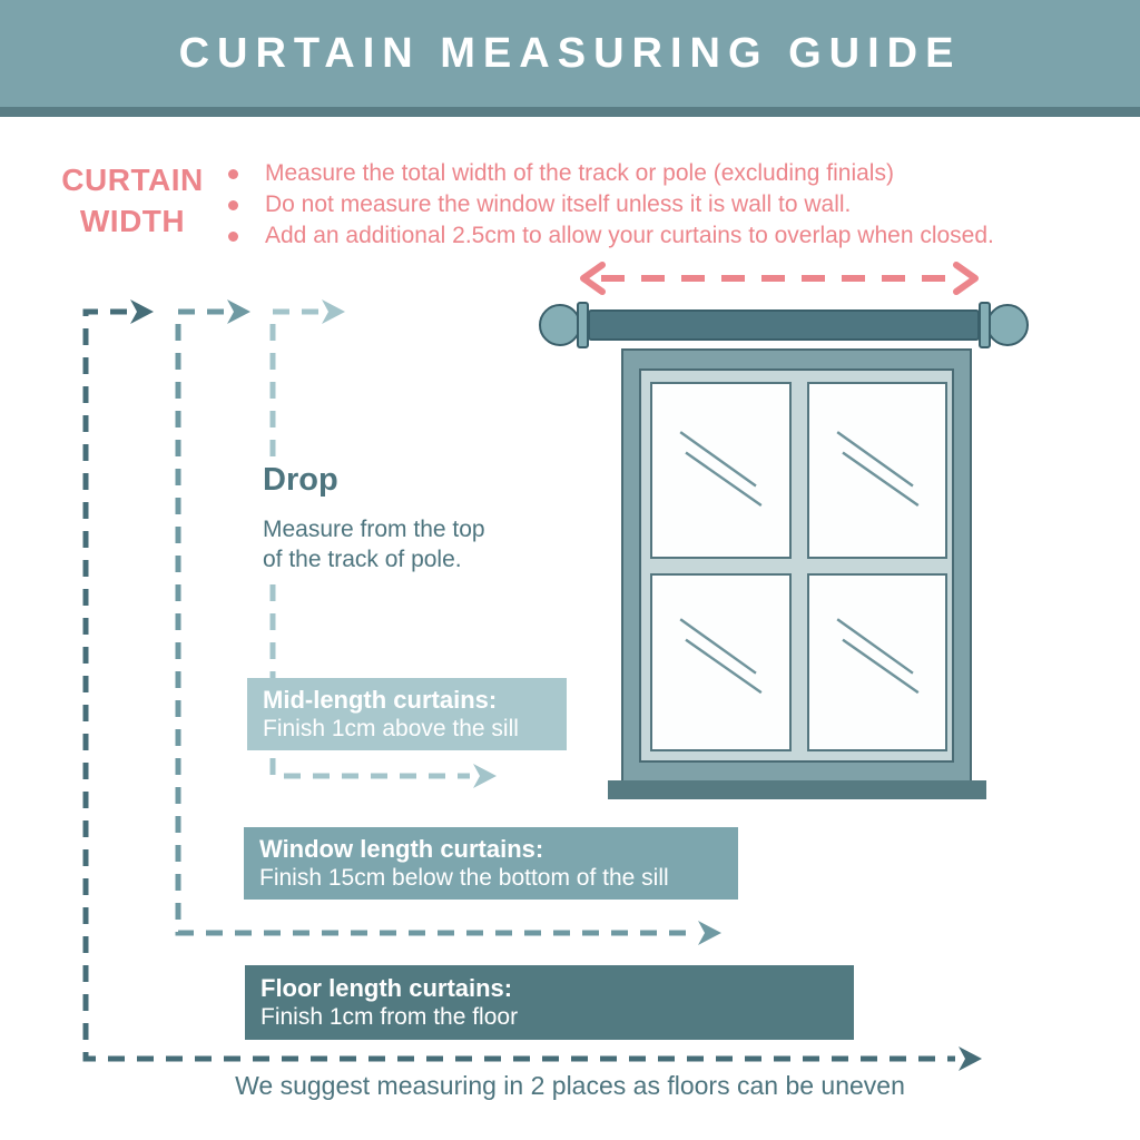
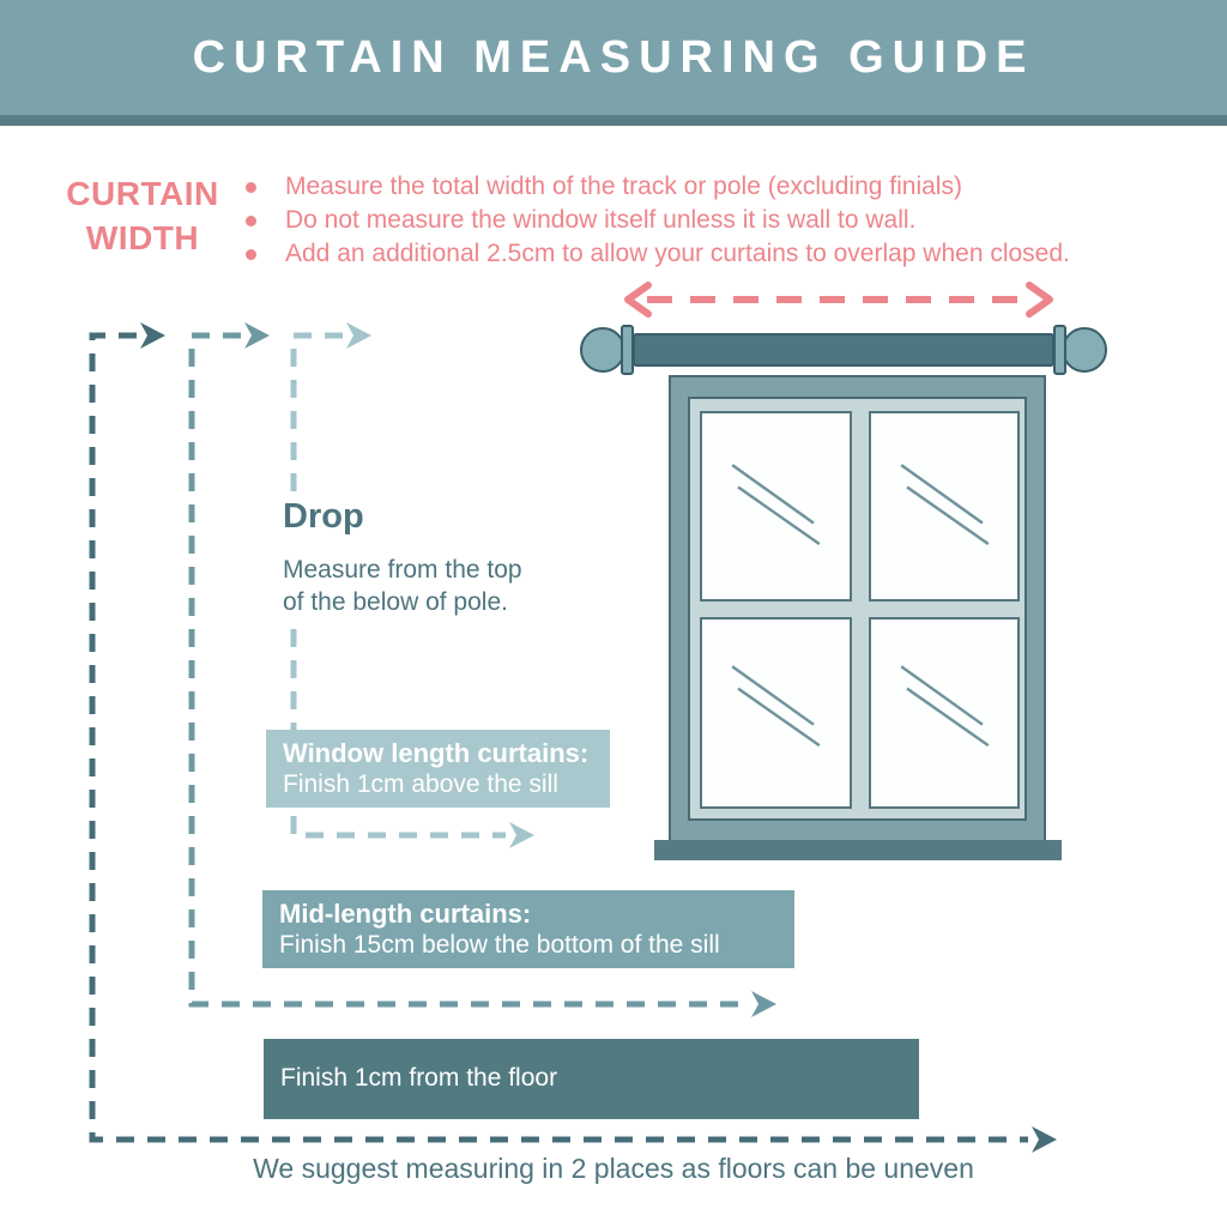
  CURTAIN MEASURING GUIDE
  CURTAIN
  WIDTH
  Measure the total width of the track or pole (excluding finials)
  Do not measure the window itself unless it is wall to wall.
  Add an additional 2.5cm to allow your curtains to overlap when closed.
  Drop
  Measure from the top
- of the track of pole.
+ of the below of pole.
- Mid-length curtains:
+ Window length curtains:
  Finish 1cm above the sill
- Window length curtains:
+ Mid-length curtains:
  Finish 15cm below the bottom of the sill
- Floor length curtains:
  Finish 1cm from the floor
  We suggest measuring in 2 places as floors can be uneven
